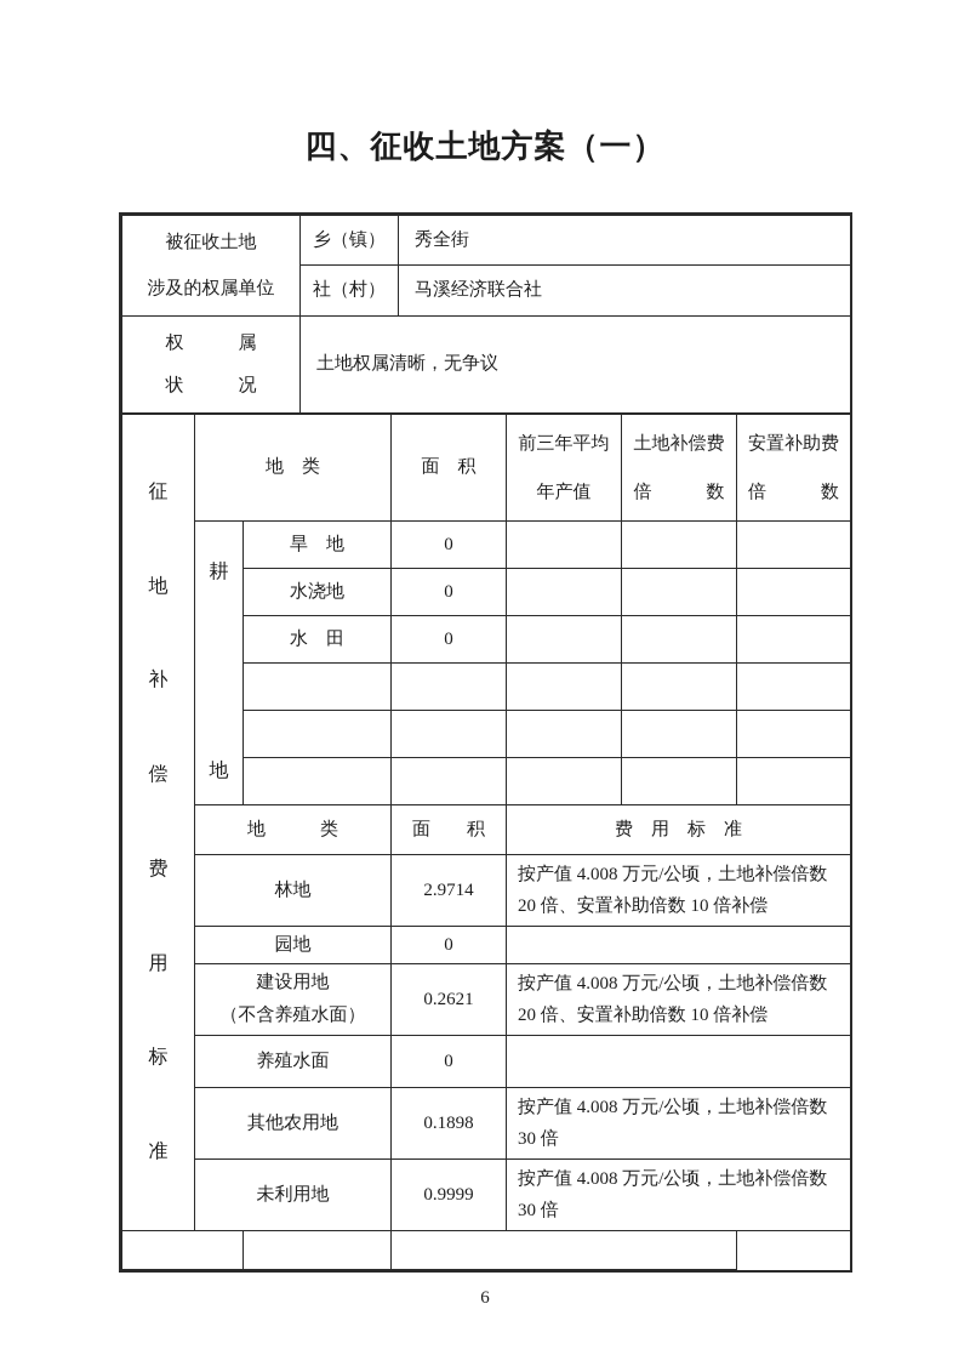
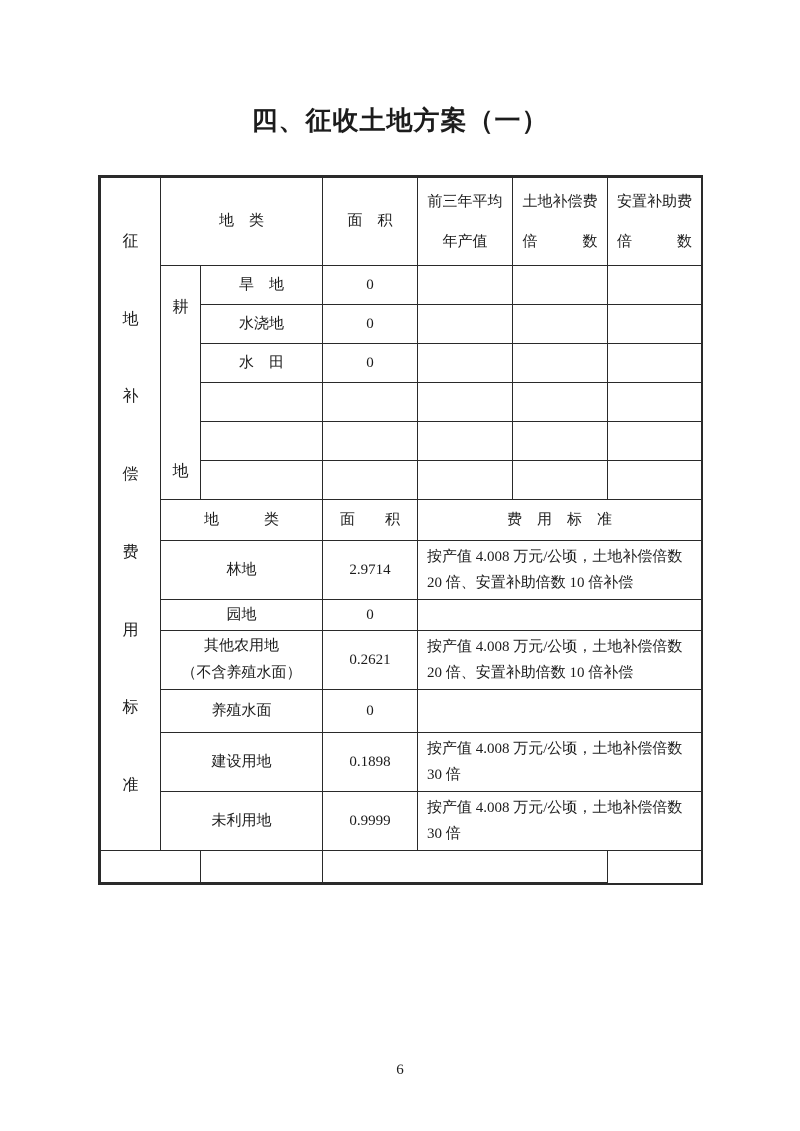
  四、征收土地方案（一）
- 被征收土地 涉及的权属单位	乡（镇）	秀全街
- 社（村）	马溪经济联合社
- 权 属 状 况	土地权属清晰，无争议
  征 地 补 偿 费 用 标 准	地 类	面 积	前三年平均 年产值	土地补偿费 倍 数	安置补助费 倍 数
  耕 地	旱 地	0
  水浇地	0
  水 田	0
  地 类	面 积	费 用 标 准
  林地	2.9714	按产值 4.008 万元/公顷，土地补偿倍数 20 倍、安置补助倍数 10 倍补偿
  园地	0
- 建设用地 （不含养殖水面）	0.2621	按产值 4.008 万元/公顷，土地补偿倍数 20 倍、安置补助倍数 10 倍补偿
+ 其他农用地 （不含养殖水面）	0.2621	按产值 4.008 万元/公顷，土地补偿倍数 20 倍、安置补助倍数 10 倍补偿
  养殖水面	0
- 其他农用地	0.1898	按产值 4.008 万元/公顷，土地补偿倍数 30 倍
+ 建设用地	0.1898	按产值 4.008 万元/公顷，土地补偿倍数 30 倍
  未利用地	0.9999	按产值 4.008 万元/公顷，土地补偿倍数 30 倍
  6
